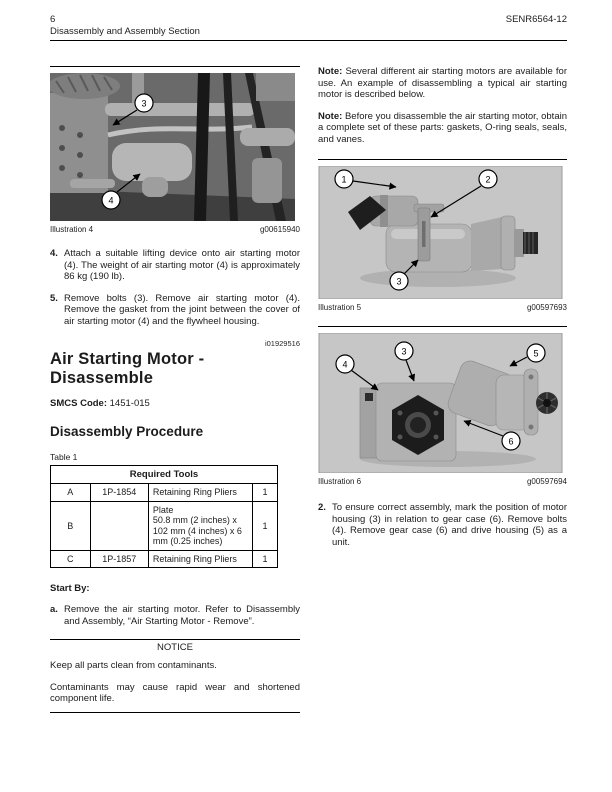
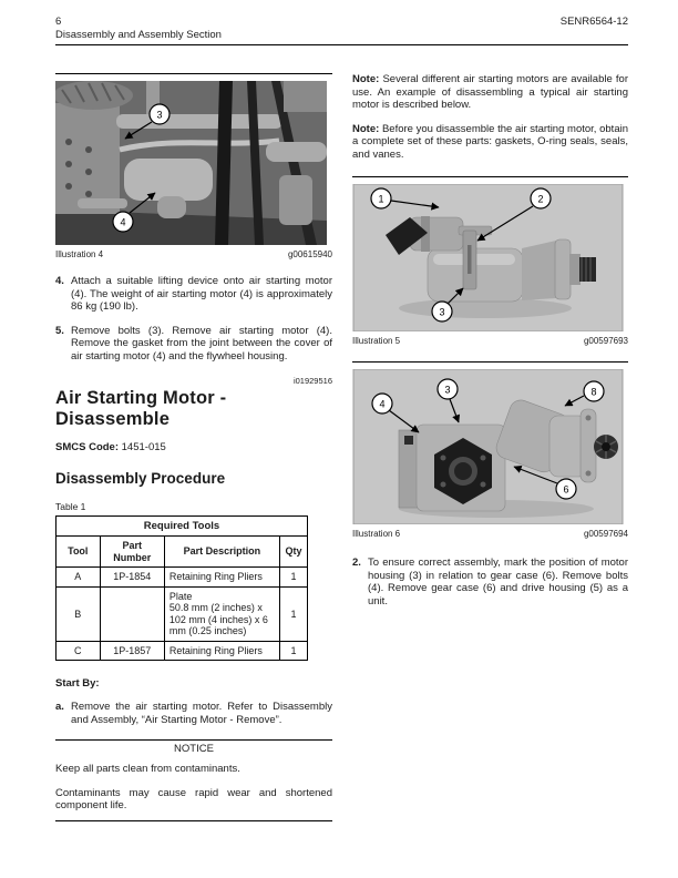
  6
  SENR6564-12
  Disassembly and Assembly Section
  3
  4
  Illustration 4
  g00615940
  4.
  Attach a suitable lifting device onto air starting motor (4). The weight of air starting motor (4) is approximately 86 kg (190 lb).
  5.
  Remove bolts (3). Remove air starting motor (4). Remove the gasket from the joint between the cover of air starting motor (4) and the flywheel housing.
  i01929516
  Air Starting Motor - Disassemble
  SMCS Code: 1451-015
  Disassembly Procedure
  Table 1
  Required Tools
+ Tool	Part Number	Part Description	Qty
  A	1P-1854	Retaining Ring Pliers	1
  B		Plate 50.8 mm (2 inches) x 102 mm (4 inches) x 6 mm (0.25 inches)	1
  C	1P-1857	Retaining Ring Pliers	1
  Start By:
  a.
  Remove the air starting motor. Refer to Disassembly and Assembly, “Air Starting Motor - Remove”.
  NOTICE
  Keep all parts clean from contaminants.
  Contaminants may cause rapid wear and shortened component life.
  Note: Several different air starting motors are available for use. An example of disassembling a typical air starting motor is described below.
  Note: Before you disassemble the air starting motor, obtain a complete set of these parts: gaskets, O-ring seals, seals, and vanes.
  1
  2
  3
  Illustration 5
  g00597693
  4
  3
- 5
+ 8
  6
  Illustration 6
  g00597694
  2.
  To ensure correct assembly, mark the position of motor housing (3) in relation to gear case (6). Remove bolts (4). Remove gear case (6) and drive housing (5) as a unit.
